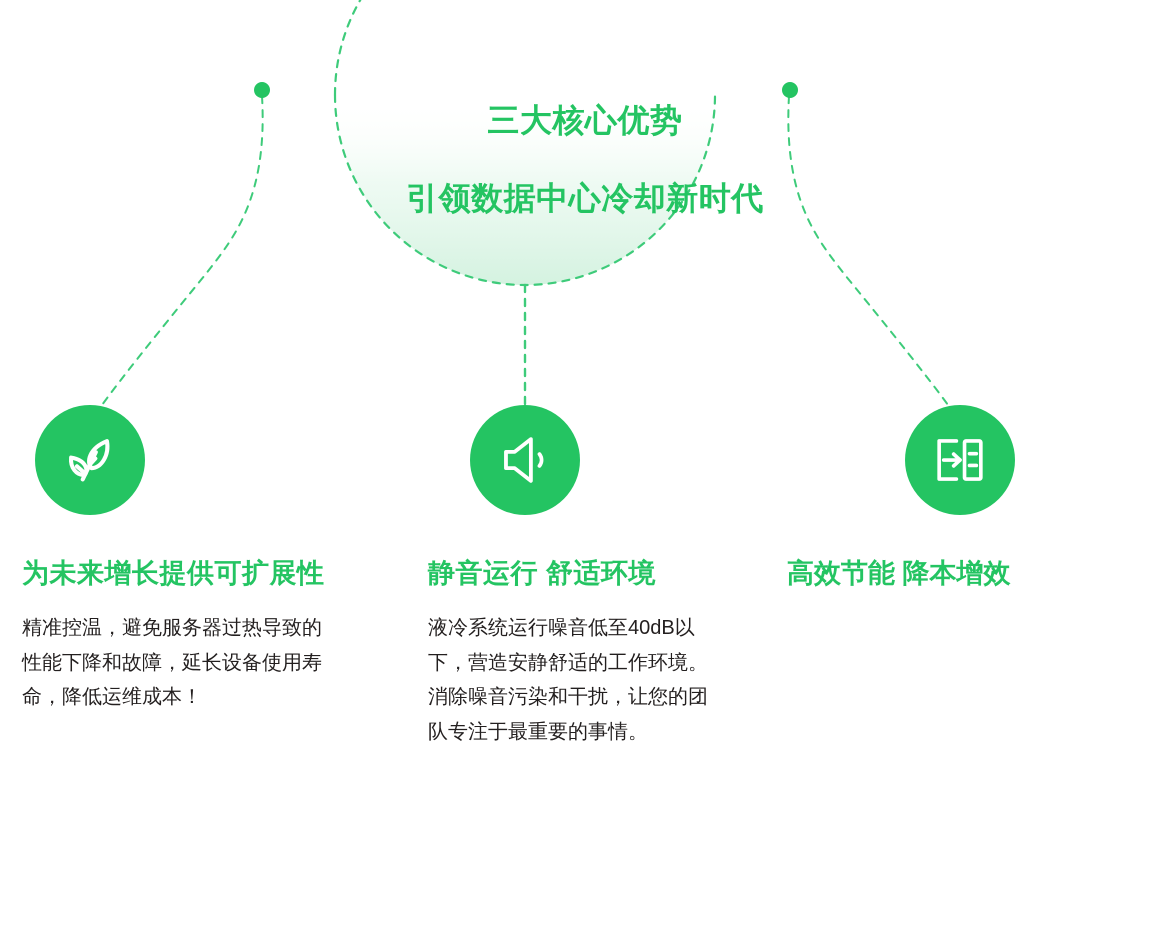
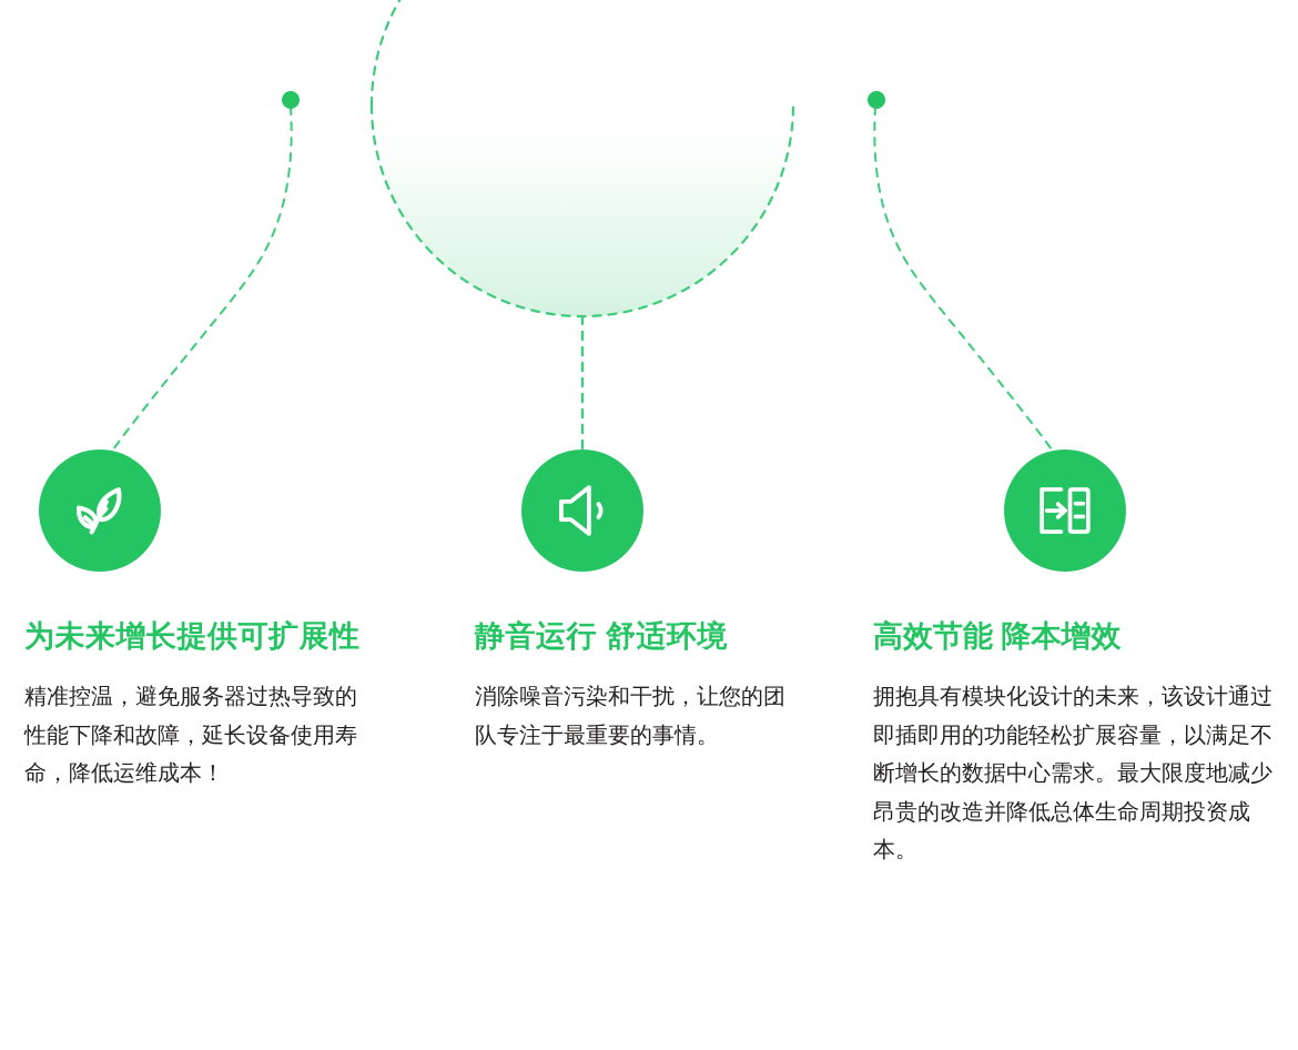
- 三大核心优势
- 引领数据中心冷却新时代
  为未来增长提供可扩展性
  精准控温，避免服务器过热导致的性能下降和故障，延长设备使用寿命，降低运维成本！
  静音运行 舒适环境
- 液冷系统运行噪音低至40dB以下，营造安静舒适的工作环境。
  消除噪音污染和干扰，让您的团队专注于最重要的事情。
  高效节能 降本增效
+ 拥抱具有模块化设计的未来，该设计通过即插即用的功能轻松扩展容量，以满足不断增长的数据中心需求。最大限度地减少昂贵的改造并降低总体生命周期投资成本。
